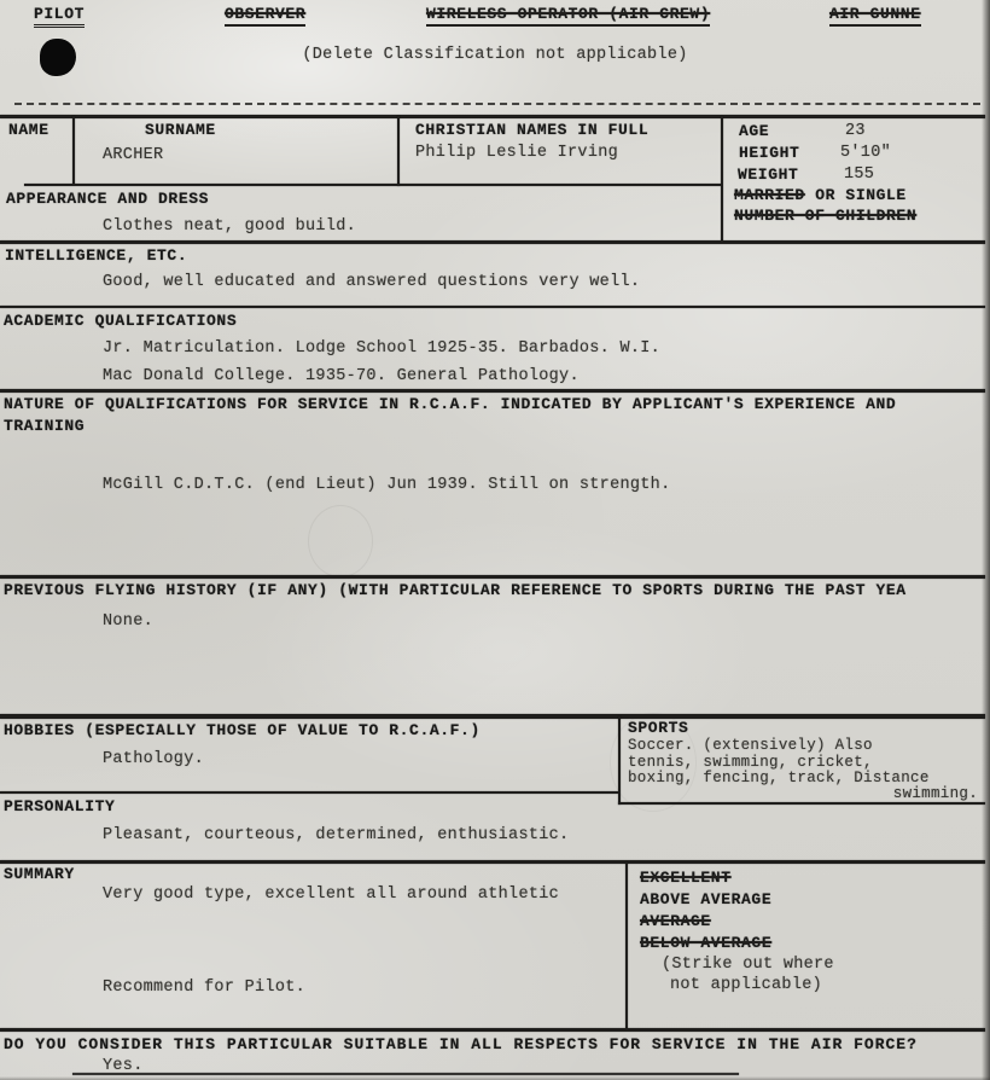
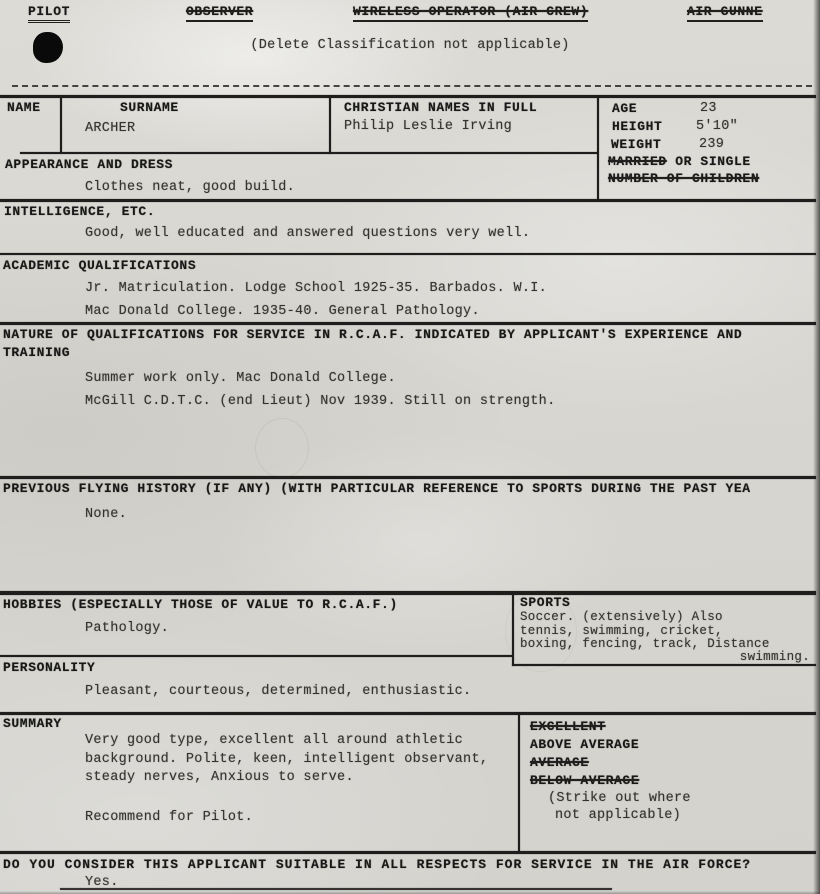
  PILOT
  OBSERVER
  WIRELESS OPERATOR (AIR CREW)
  AIR GUNNE
  (Delete Classification not applicable)
  NAME
  SURNAME
  ARCHER
  CHRISTIAN NAMES IN FULL
  Philip Leslie Irving
  AGE
  23
  HEIGHT
  5'10"
  WEIGHT
- 155
+ 239
  MARRIED OR SINGLE
  NUMBER OF CHILDREN
  APPEARANCE AND DRESS
  Clothes neat, good build.
  INTELLIGENCE, ETC.
  Good, well educated and answered questions very well.
  ACADEMIC QUALIFICATIONS
  Jr. Matriculation. Lodge School 1925-35. Barbados. W.I.
- Mac Donald College. 1935-70. General Pathology.
+ Mac Donald College. 1935-40. General Pathology.
  NATURE OF QUALIFICATIONS FOR SERVICE IN R.C.A.F. INDICATED BY APPLICANT'S EXPERIENCE AND
  TRAINING
+ Summer work only. Mac Donald College.
- McGill C.D.T.C. (end Lieut) Jun 1939. Still on strength.
+ McGill C.D.T.C. (end Lieut) Nov 1939. Still on strength.
  PREVIOUS FLYING HISTORY (IF ANY) (WITH PARTICULAR REFERENCE TO SPORTS DURING THE PAST YEA
  None.
  HOBBIES (ESPECIALLY THOSE OF VALUE TO R.C.A.F.)
  Pathology.
  SPORTS
  Soccer. (extensively) Also
  tennis, swimming, cricket,
  boxing, fencing, track, Distance
  swimming.
  PERSONALITY
  Pleasant, courteous, determined, enthusiastic.
  SUMMARY
  Very good type, excellent all around athletic
+ background. Polite, keen, intelligent observant,
+ steady nerves, Anxious to serve.
  Recommend for Pilot.
  EXCELLENT
  ABOVE AVERAGE
  AVERAGE
  BELOW AVERAGE
  (Strike out where
  not applicable)
- DO YOU CONSIDER THIS PARTICULAR SUITABLE IN ALL RESPECTS FOR SERVICE IN THE AIR FORCE?
+ DO YOU CONSIDER THIS APPLICANT SUITABLE IN ALL RESPECTS FOR SERVICE IN THE AIR FORCE?
  Yes.
